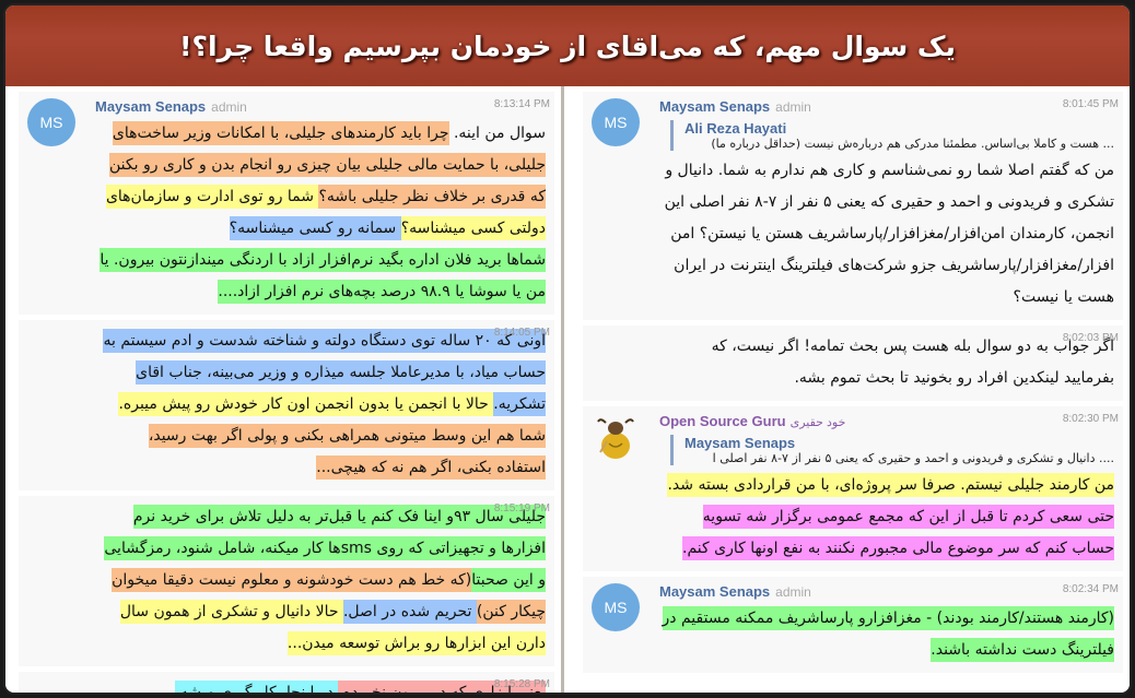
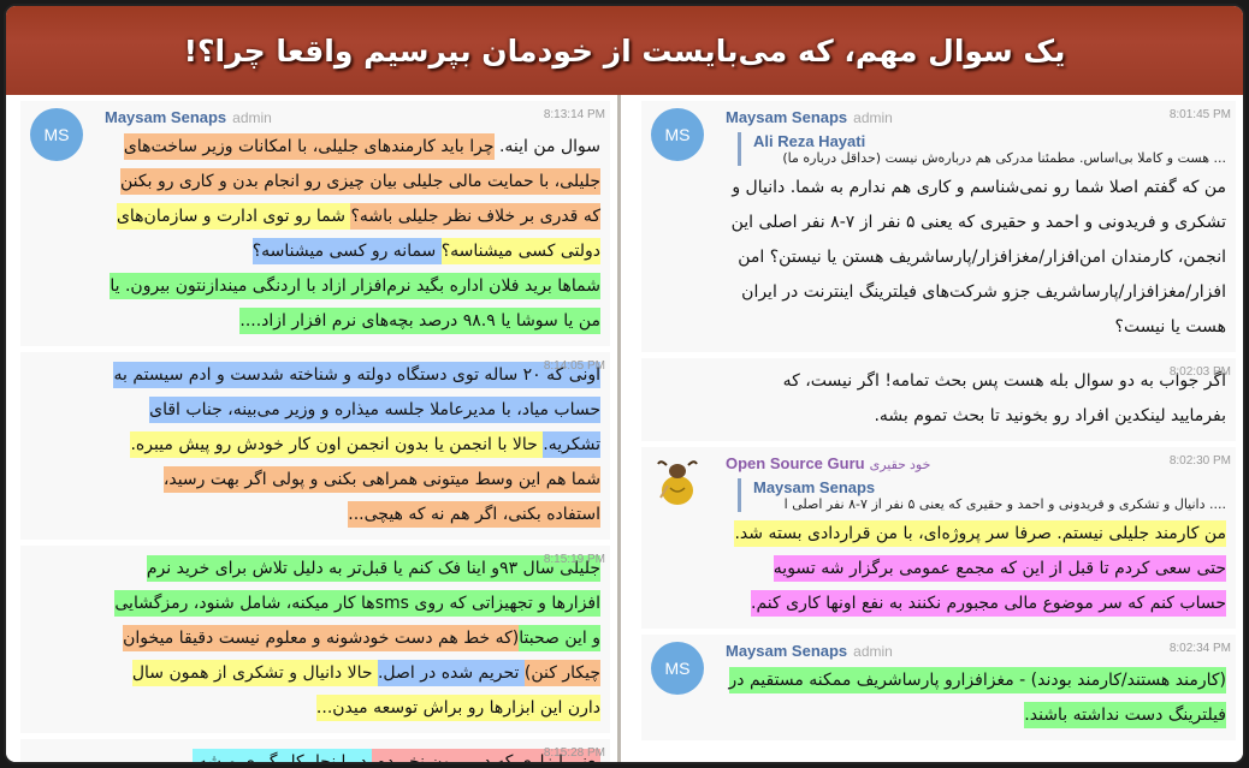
- یک سوال مهم، که می‌اقای از خودمان بپرسیم واقعا چرا؟!
+ یک سوال مهم، که می‌بایست از خودمان بپرسیم واقعا چرا؟!
  MS
  Maysam Senaps
  admin
  8:13:14 PM
  سوال من اینه. چرا باید کارمندهای جلیلی، با امکانات وزیر ساخت‌های جلیلی، با حمایت مالی جلیلی بیان چیزی رو انجام بدن و کاری رو بکنن که قدری بر خلاف نظر جلیلی باشه؟ شما رو توی ادارت و سازمان‌های دولتی کسی میشناسه؟ سمانه رو کسی میشناسه؟
  شماها برید فلان اداره بگید نرم‌افزار ازاد با اردنگی میندازنتون بیرون. یا من یا سوشا یا ۹۸.۹ درصد بچه‌های نرم افزار ازاد....
  8:14:05 PM
  اونی که ۲۰ ساله توی دستگاه دولته و شناخته شدست و ادم سیستم به حساب میاد، با مدیرعاملا جلسه میذاره و وزیر می‌بینه، جناب اقای تشکریه. حالا با انجمن یا بدون انجمن اون کار خودش رو پیش میبره. شما هم این وسط میتونی همراهی بکنی و پولی اگر بهت رسید، استفاده بکنی، اگر هم نه که هیچی...
  8:15:19 PM
  جلیلی سال ۹۳و اینا فک کنم یا قبل‌تر به دلیل تلاش برای خرید نرم افزارها و تجهیزاتی که روی smsها کار میکنه، شامل شنود، رمزگشایی و این صحبتا(که خط هم دست خودشونه و معلوم نیست دقیقا میخوان چیکار کنن) تحریم شده در اصل. حالا دانیال و تشکری از همون سال دارن این ابزارها رو براش توسعه میدن...
  8:15:28 PM
  MS
  Maysam Senaps
  admin
  8:01:45 PM
  Ali Reza Hayati
  ... هست و کاملا بی‌اساس. مطمئنا مدرکی هم درباره‌ش نیست (حداقل درباره ما)
  من که گفتم اصلا شما رو نمی‌شناسم و کاری هم ندارم به شما. دانیال و تشکری و فریدونی و احمد و حقیری که یعنی ۵ نفر از ۷-۸ نفر اصلی این انجمن، کارمندان امن‌افزار/مغزافزار/پارساشریف هستن یا نیستن؟ امن افزار/مغزافزار/پارساشریف جزو شرکت‌های فیلترینگ اینترنت در ایران هست یا نیست؟
  8:02:03 PM
  اگر جواب به دو سوال بله هست پس بحث تمامه! اگر نیست، که بفرمایید لینکدین افراد رو بخونید تا بحث تموم بشه.
  Open Source Guru
  خود حقیری
  8:02:30 PM
  Maysam Senaps
  .... دانیال و تشکری و فریدونی و احمد و حقیری که یعنی ۵ نفر از ۷-۸ نفر اصلی ا
  من کارمند جلیلی نیستم. صرفا سر پروژه‌ای، با من قراردادی بسته شد. حتی سعی کردم تا قبل از این که مجمع عمومی برگزار شه تسویه حساب کنم که سر موضوع مالی مجبورم نکنند به نفع اونها کاری کنم.
  MS
  Maysam Senaps
  admin
  8:02:34 PM
  (کارمند هستند/کارمند بودند) - مغزافزارو پارساشریف ممکنه مستقیم در فیلترینگ دست نداشته باشند.
